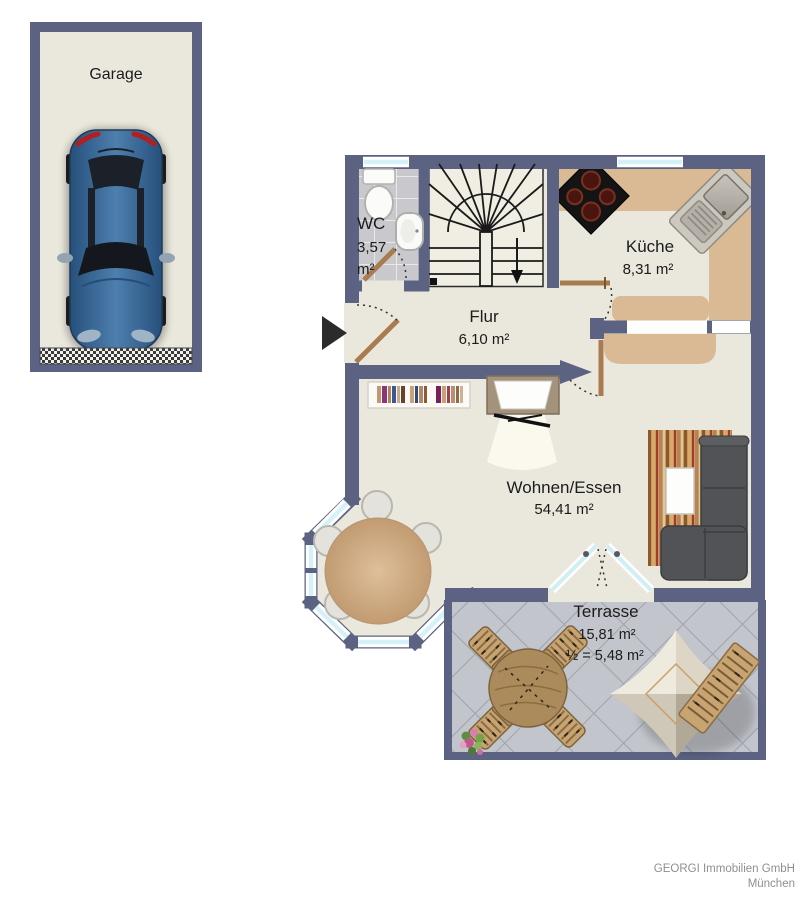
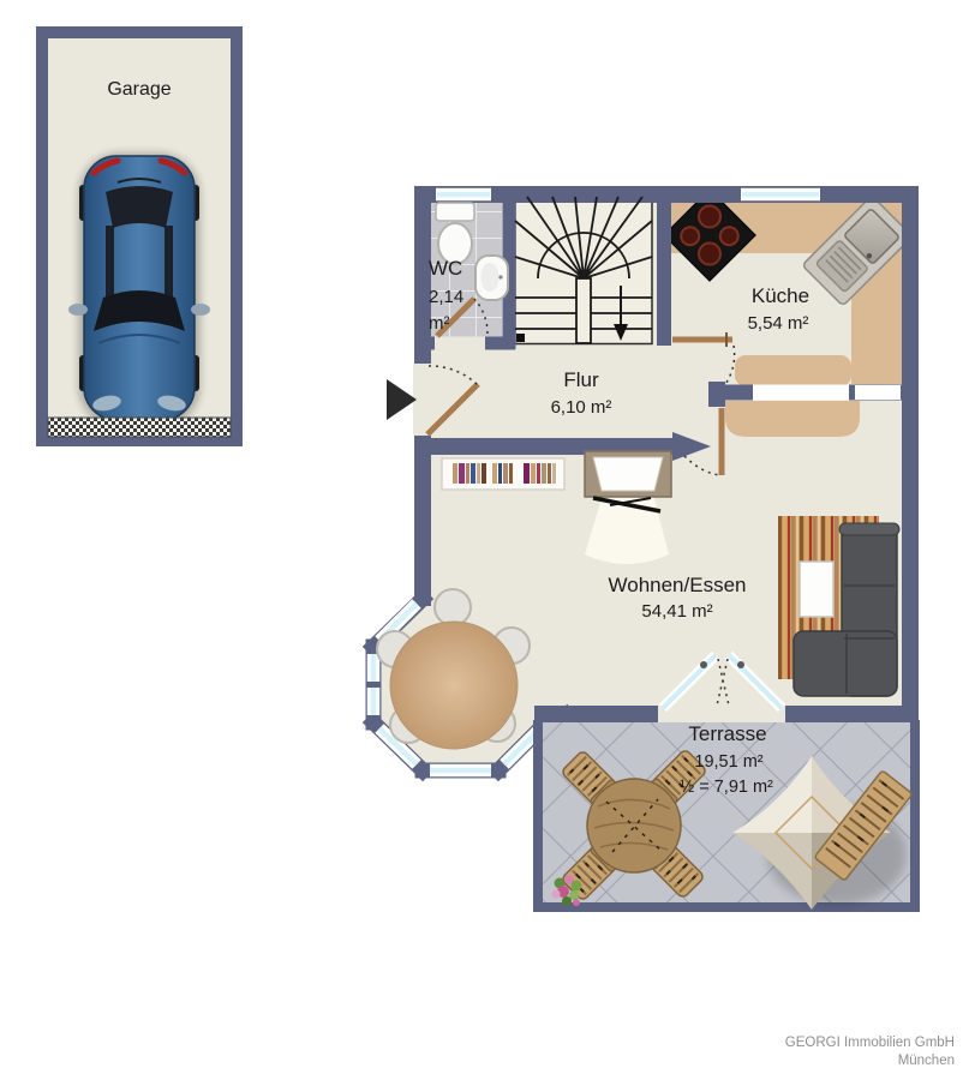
  Garage
  WC
- 3,57
+ 2,14
  m²
  Küche
- 8,31 m²
+ 5,54 m²
  Flur
  6,10 m²
  Wohnen/Essen
  54,41 m²
  Terrasse
- 15,81 m²
+ 19,51 m²
- ½ = 5,48 m²
+ ½ = 7,91 m²
  GEORGI Immobilien GmbH
  München
